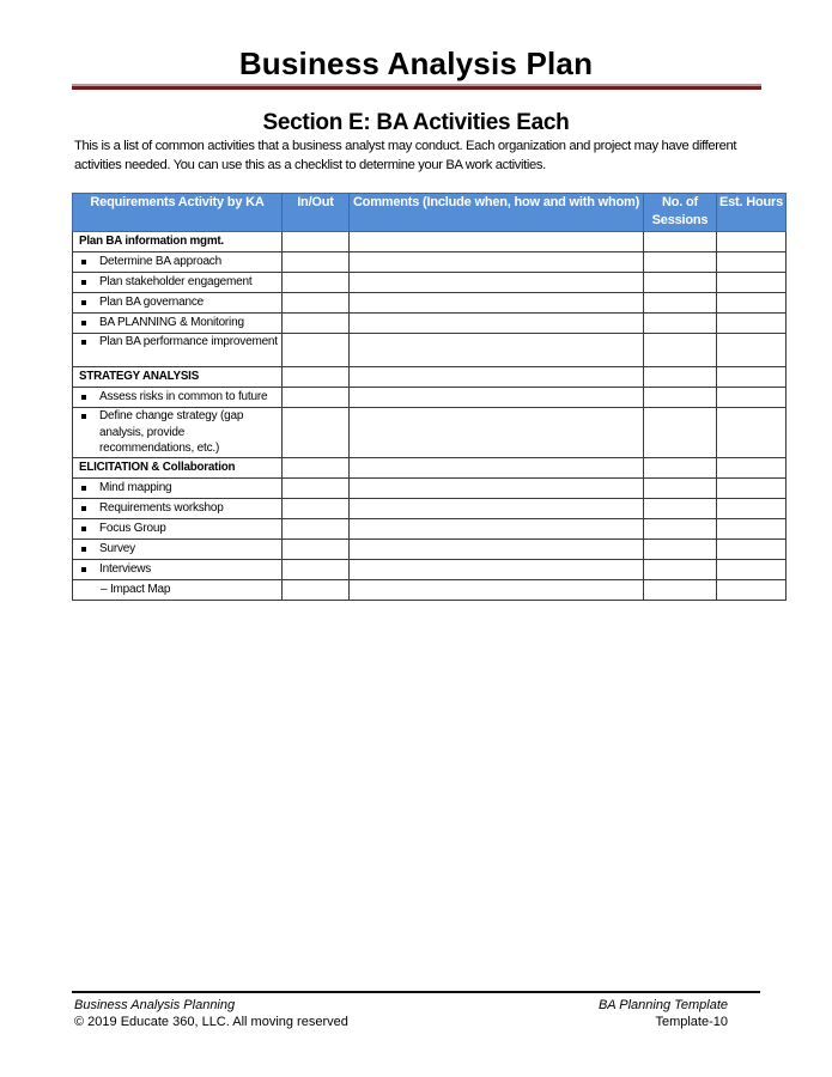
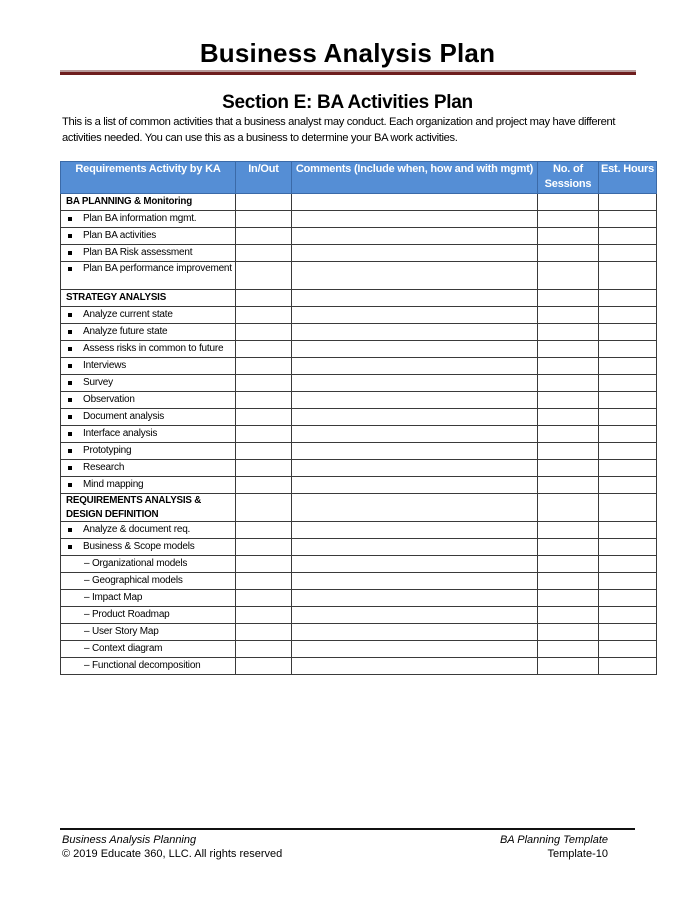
  Business Analysis Plan
- Section E: BA Activities Each
+ Section E: BA Activities Plan
- This is a list of common activities that a business analyst may conduct. Each organization and project may have different activities needed. You can use this as a checklist to determine your BA work activities.
+ This is a list of common activities that a business analyst may conduct. Each organization and project may have different activities needed. You can use this as a business to determine your BA work activities.
- Requirements Activity by KA	In/Out	Comments (Include when, how and with whom)	No. of Sessions	Est. Hours
+ Requirements Activity by KA	In/Out	Comments (Include when, how and with mgmt)	No. of Sessions	Est. Hours
- Plan BA information mgmt.
+ BA PLANNING & Monitoring
- Determine BA approach
- Plan stakeholder engagement
- Plan BA governance
- BA PLANNING & Monitoring
+ Plan BA information mgmt.
+ Plan BA activities
+ Plan BA Risk assessment
  Plan BA performance improvement
  STRATEGY ANALYSIS
+ Analyze current state
+ Analyze future state
  Assess risks in common to future
- Define change strategy (gap analysis, provide recommendations, etc.)
- ELICITATION & Collaboration
- Mind mapping
+ Interviews
- Requirements workshop
- Focus Group
  Survey
+ Observation
+ Document analysis
+ Interface analysis
+ Prototyping
+ Research
- Interviews
+ Mind mapping
+ REQUIREMENTS ANALYSIS & DESIGN DEFINITION
+ Analyze & document req.
+ Business & Scope models
+ – Organizational models
+ – Geographical models
  – Impact Map
+ – Product Roadmap
+ – User Story Map
+ – Context diagram
+ – Functional decomposition
  Business Analysis Planning
- © 2019 Educate 360, LLC. All moving reserved
+ © 2019 Educate 360, LLC. All rights reserved
  BA Planning Template
  Template-10
